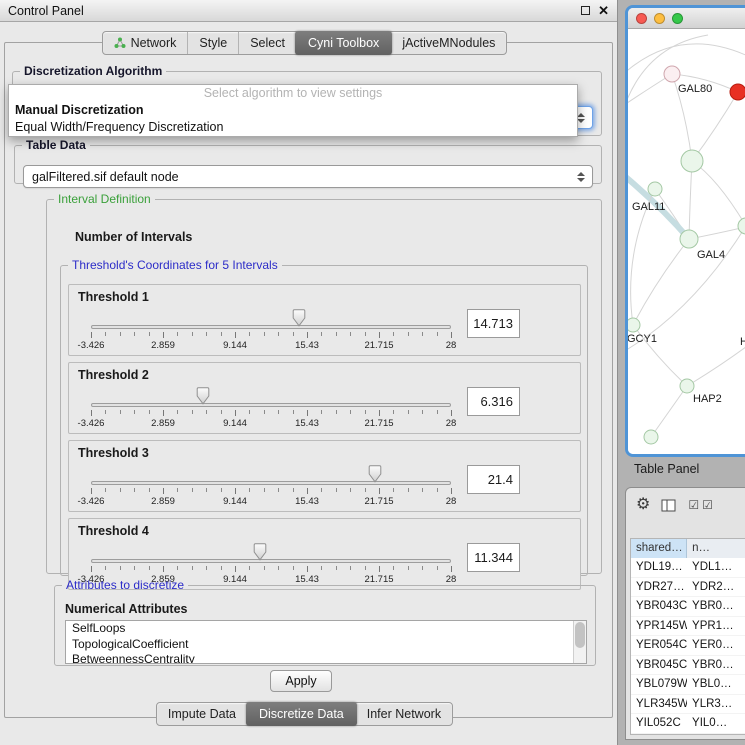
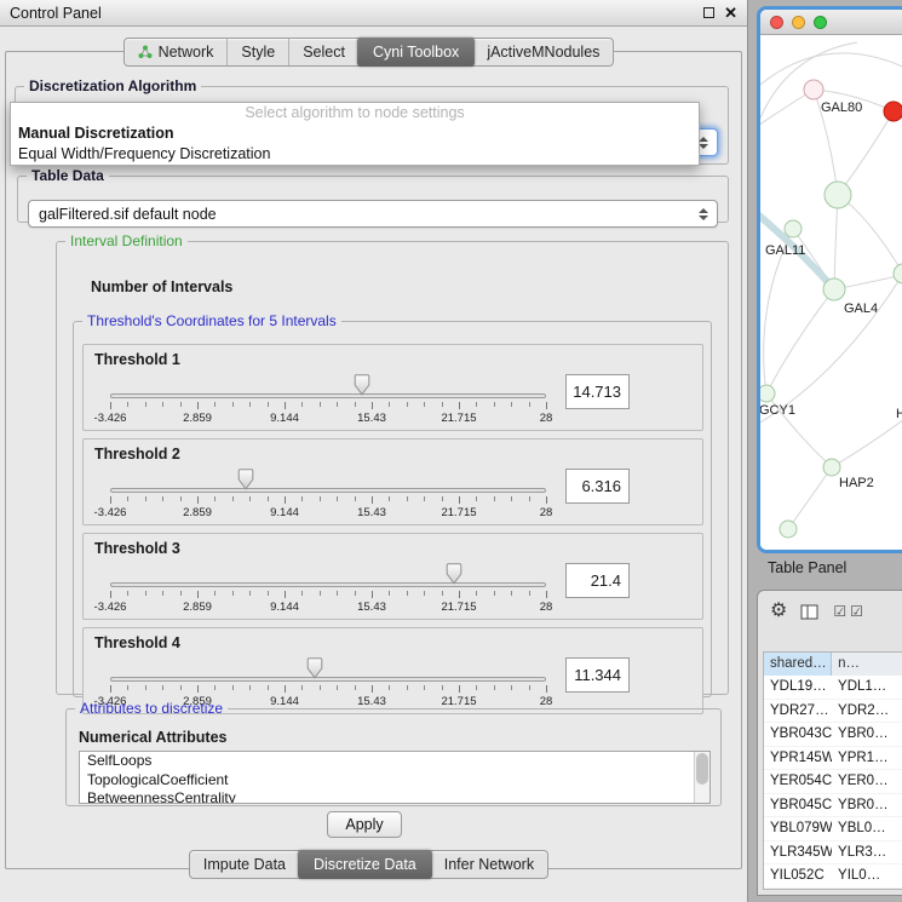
  Control Panel
  ✕
  Network
  Style
  Select
  Cyni Toolbox
  jActiveMNodules
  Discretization Algorithm
- Select algorithm to view settings
+ Select algorithm to node settings
  Manual Discretization
  Equal Width/Frequency Discretization
  Table Data
  galFiltered.sif default node
  Interval Definition
  Number of Intervals
  Threshold's Coordinates for 5 Intervals
  Threshold 1
  -3.426
  2.859
  9.144
  15.43
  21.715
  28
  14.713
  Threshold 2
  -3.426
  2.859
  9.144
  15.43
  21.715
  28
  6.316
  Threshold 3
  -3.426
  2.859
  9.144
  15.43
  21.715
  28
  21.4
  Threshold 4
  -3.426
  2.859
  9.144
  15.43
  21.715
  28
  11.344
  Attributes to discretize
  Numerical Attributes
  SelfLoops
  TopologicalCoefficient
  BetweennessCentrality
  Apply
  Impute Data
  Discretize Data
  Infer Network
  GAL80
  GAL11
  GAL4
  GCY1
  H
  HAP2
  Table Panel
  ⚙
  ☑
  ☑
  shared…
  n…
  YDL19…
  YDL1…
  YDR27…
  YDR2…
  YBR043C
  YBR0…
  YPR145W
  YPR1…
  YER054C
  YER0…
  YBR045C
  YBR0…
  YBL079W
  YBL0…
  YLR345W
  YLR3…
  YIL052C
  YIL0…
